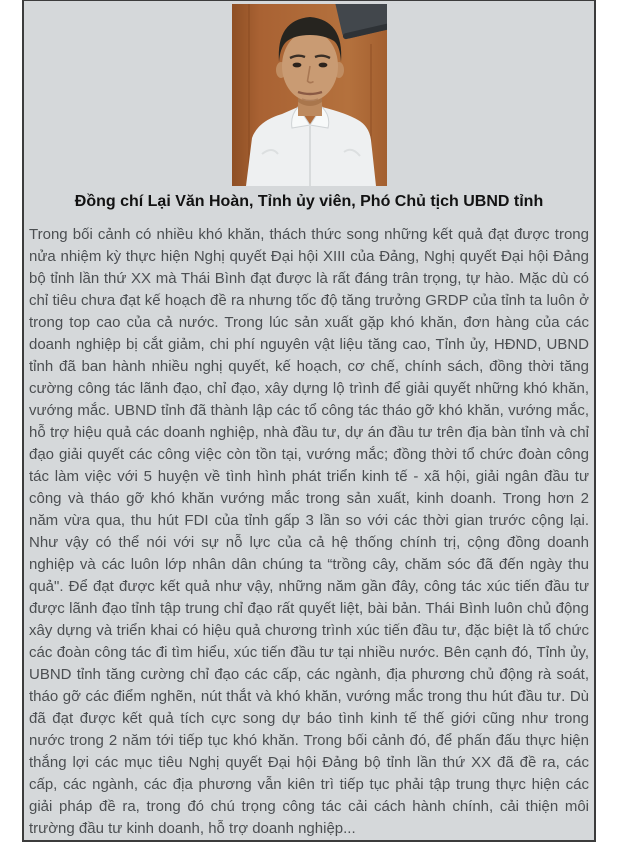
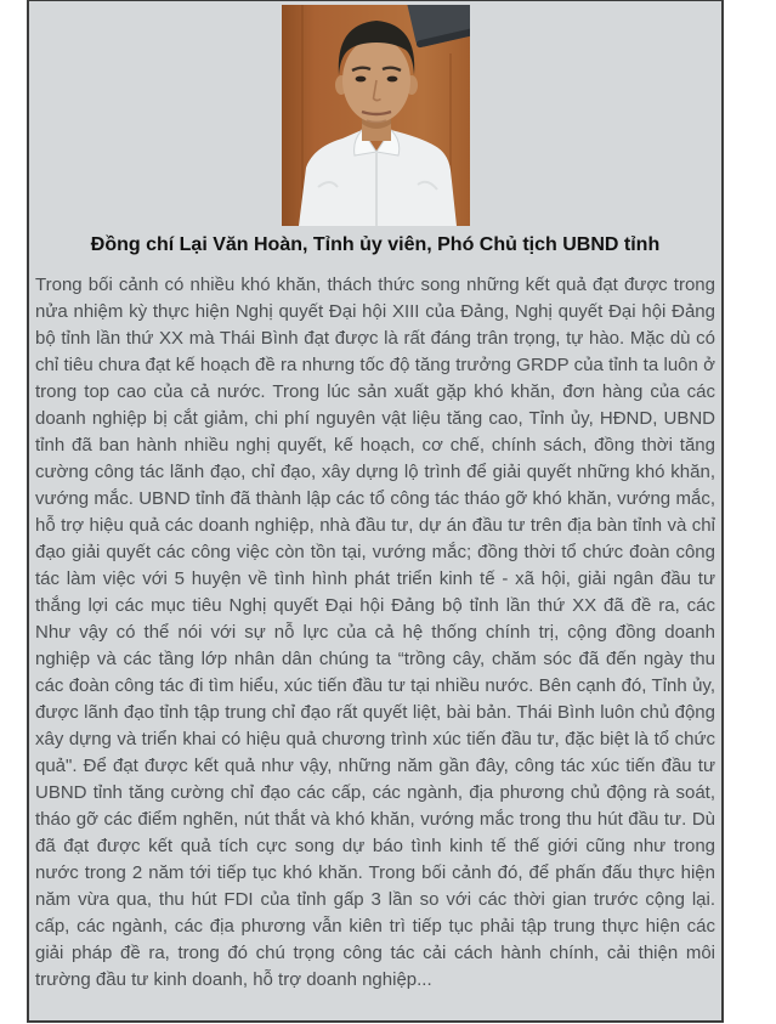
  Đồng chí Lại Văn Hoàn, Tỉnh ủy viên, Phó Chủ tịch UBND tỉnh
  Trong bối cảnh có nhiều khó khăn, thách thức song những kết quả đạt được trong
  nửa nhiệm kỳ thực hiện Nghị quyết Đại hội XIII của Đảng, Nghị quyết Đại hội Đảng
  bộ tỉnh lần thứ XX mà Thái Bình đạt được là rất đáng trân trọng, tự hào. Mặc dù có
  chỉ tiêu chưa đạt kế hoạch đề ra nhưng tốc độ tăng trưởng GRDP của tỉnh ta luôn ở
  trong top cao của cả nước. Trong lúc sản xuất gặp khó khăn, đơn hàng của các
  doanh nghiệp bị cắt giảm, chi phí nguyên vật liệu tăng cao, Tỉnh ủy, HĐND, UBND
  tỉnh đã ban hành nhiều nghị quyết, kế hoạch, cơ chế, chính sách, đồng thời tăng
  cường công tác lãnh đạo, chỉ đạo, xây dựng lộ trình để giải quyết những khó khăn,
  vướng mắc. UBND tỉnh đã thành lập các tổ công tác tháo gỡ khó khăn, vướng mắc,
  hỗ trợ hiệu quả các doanh nghiệp, nhà đầu tư, dự án đầu tư trên địa bàn tỉnh và chỉ
  đạo giải quyết các công việc còn tồn tại, vướng mắc; đồng thời tổ chức đoàn công
  tác làm việc với 5 huyện về tình hình phát triển kinh tế - xã hội, giải ngân đầu tư
- công và tháo gỡ khó khăn vướng mắc trong sản xuất, kinh doanh. Trong hơn 2
- năm vừa qua, thu hút FDI của tỉnh gấp 3 lần so với các thời gian trước cộng lại.
+ thắng lợi các mục tiêu Nghị quyết Đại hội Đảng bộ tỉnh lần thứ XX đã đề ra, các
  Như vậy có thể nói với sự nỗ lực của cả hệ thống chính trị, cộng đồng doanh
- nghiệp và các luôn lớp nhân dân chúng ta “trồng cây, chăm sóc đã đến ngày thu
+ nghiệp và các tầng lớp nhân dân chúng ta “trồng cây, chăm sóc đã đến ngày thu
- quả". Để đạt được kết quả như vậy, những năm gần đây, công tác xúc tiến đầu tư
+ các đoàn công tác đi tìm hiểu, xúc tiến đầu tư tại nhiều nước. Bên cạnh đó, Tỉnh ủy,
  được lãnh đạo tỉnh tập trung chỉ đạo rất quyết liệt, bài bản. Thái Bình luôn chủ động
  xây dựng và triển khai có hiệu quả chương trình xúc tiến đầu tư, đặc biệt là tổ chức
- các đoàn công tác đi tìm hiểu, xúc tiến đầu tư tại nhiều nước. Bên cạnh đó, Tỉnh ủy,
+ quả". Để đạt được kết quả như vậy, những năm gần đây, công tác xúc tiến đầu tư
  UBND tỉnh tăng cường chỉ đạo các cấp, các ngành, địa phương chủ động rà soát,
  tháo gỡ các điểm nghẽn, nút thắt và khó khăn, vướng mắc trong thu hút đầu tư. Dù
  đã đạt được kết quả tích cực song dự báo tình kinh tế thế giới cũng như trong
  nước trong 2 năm tới tiếp tục khó khăn. Trong bối cảnh đó, để phấn đấu thực hiện
- thắng lợi các mục tiêu Nghị quyết Đại hội Đảng bộ tỉnh lần thứ XX đã đề ra, các
+ năm vừa qua, thu hút FDI của tỉnh gấp 3 lần so với các thời gian trước cộng lại.
  cấp, các ngành, các địa phương vẫn kiên trì tiếp tục phải tập trung thực hiện các
  giải pháp đề ra, trong đó chú trọng công tác cải cách hành chính, cải thiện môi
  trường đầu tư kinh doanh, hỗ trợ doanh nghiệp...
